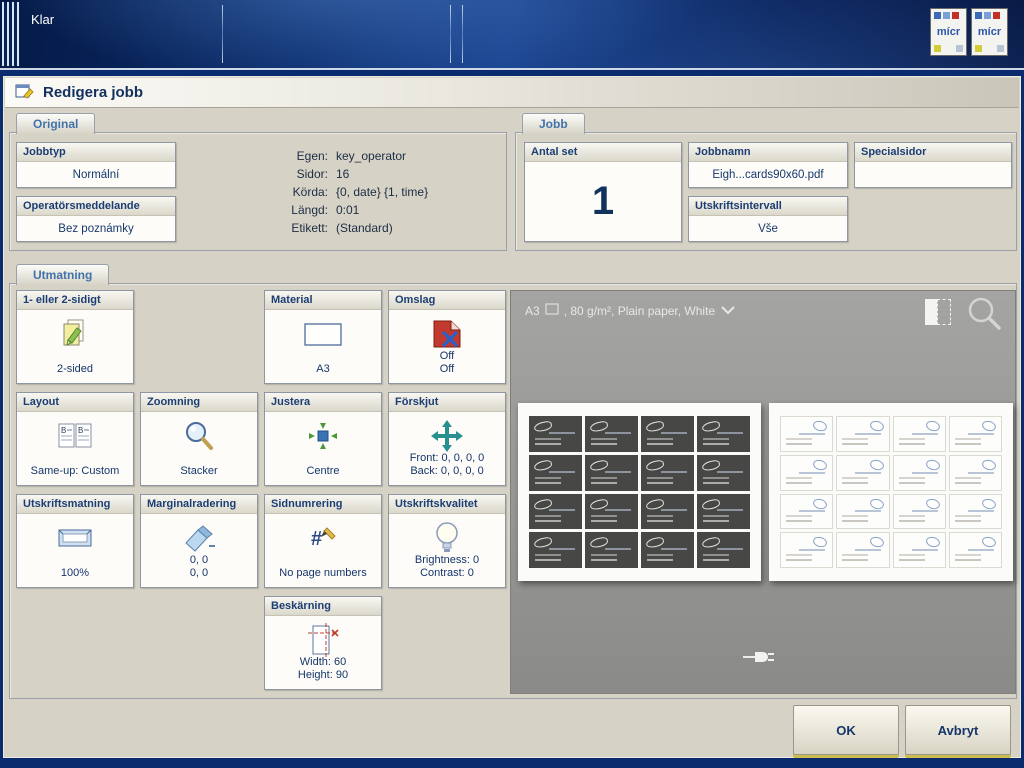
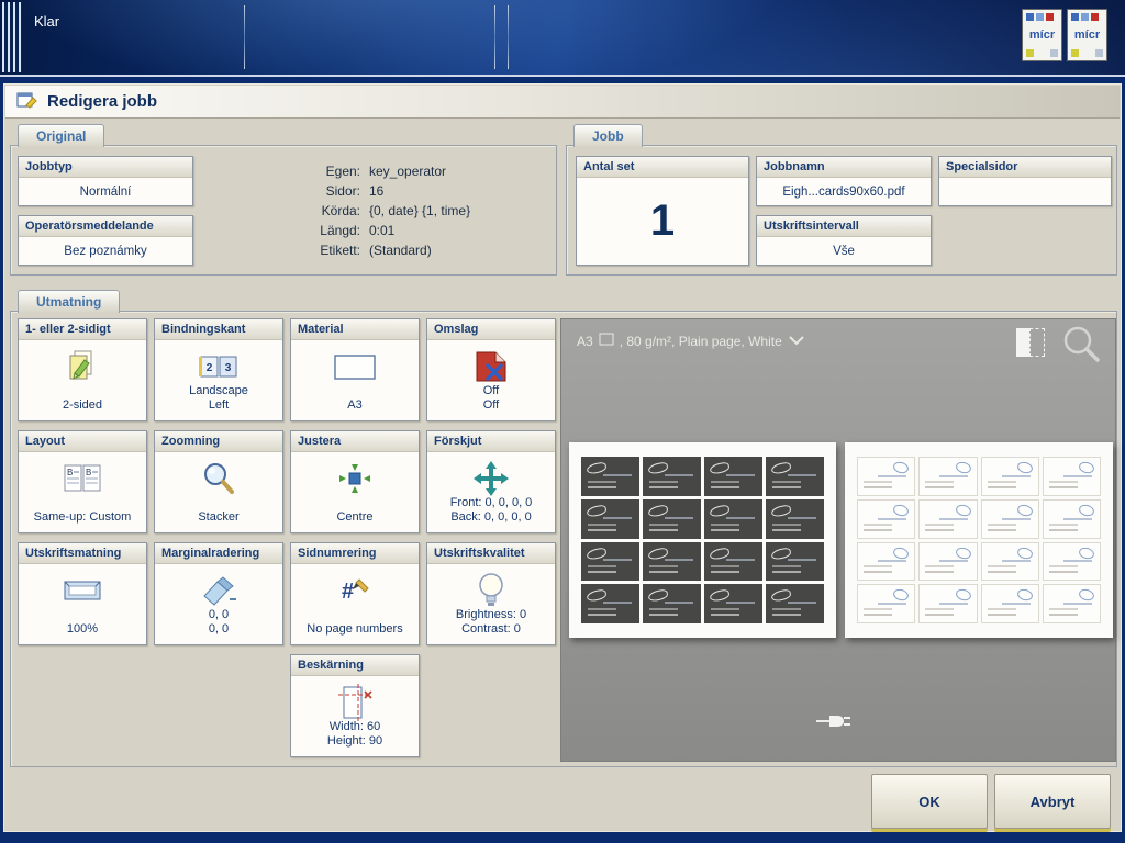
  Klar
  mícr
  mícr
  Redigera jobb
  Original
  Jobbtyp
  Normální
  Operatörsmeddelande
  Bez poznámky
  Egen:
  key_operator
  Sidor:
  16
  Körda:
  {0, date} {1, time}
  Längd:
  0:01
  Etikett:
  (Standard)
  Jobb
  Antal set
  1
  Jobbnamn
  Eigh...cards90x60.pdf
  Utskriftsintervall
  Vše
  Specialsidor
  Utmatning
  1- eller 2-sidigt
  2-sided
+ Bindningskant
+ 2
+ 3
+ Landscape
+ Left
  Material
  A3
  Omslag
  Off
  Off
  Layout
  B
  B
  Same-up: Custom
  Zoomning
  Stacker
  Justera
  Centre
  Förskjut
  Front: 0, 0, 0, 0
  Back: 0, 0, 0, 0
  Utskriftsmatning
  100%
  Marginalradering
  0, 0
  0, 0
  Sidnumrering
  #
  No page numbers
  Utskriftskvalitet
  Brightness: 0
  Contrast: 0
  Beskärning
  Width: 60
  Height: 90
  A3
- , 80 g/m², Plain paper, White
+ , 80 g/m², Plain page, White
  OK
  Avbryt
